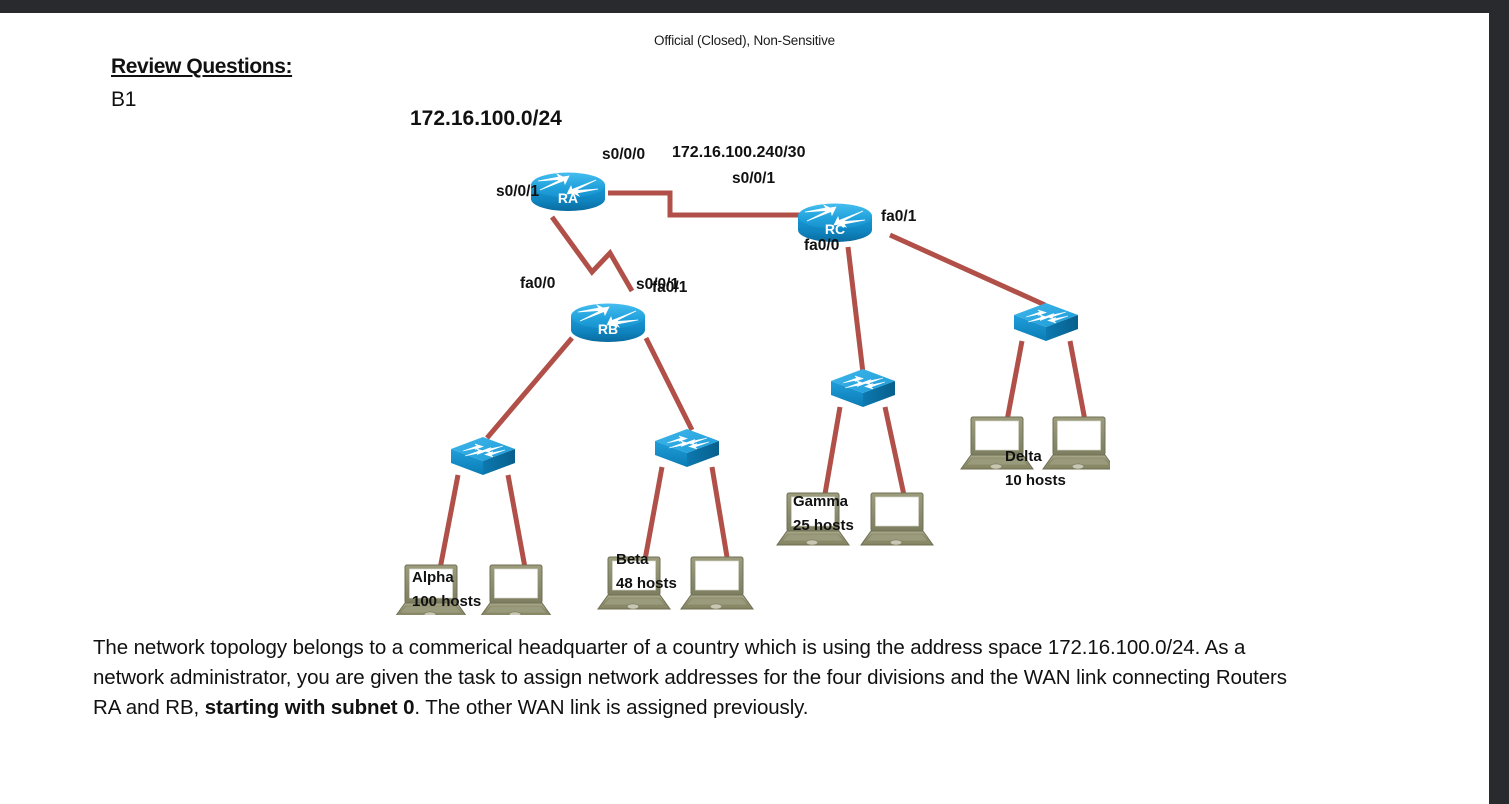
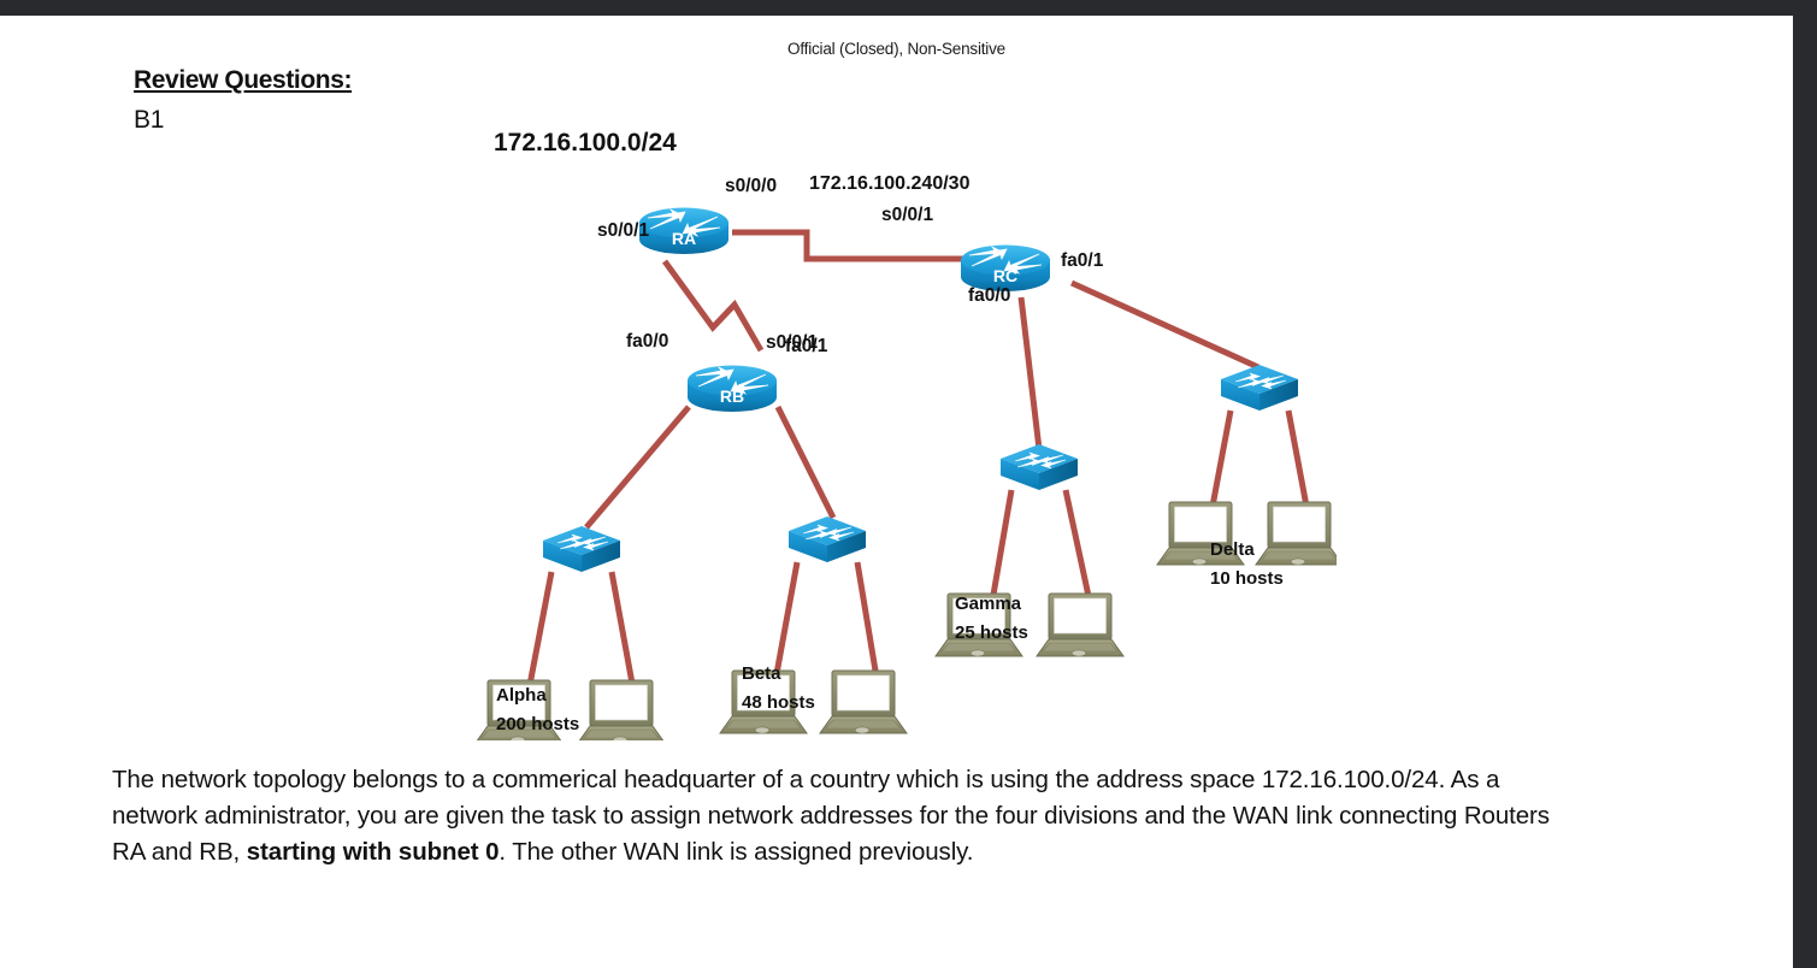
  Official (Closed), Non-Sensitive
  Review Questions:
  B1
  RA
  RB
  RC
  172.16.100.0/24
  172.16.100.240/30
  s0/0/0
  s0/0/1
  s0/0/1
  fa0/1
  fa0/0
  s0/0/1
  fa0/0
  fa0/1
  Alpha
- 100 hosts
+ 200 hosts
  Beta
  48 hosts
  Gamma
  25 hosts
  Delta
  10 hosts
  The network topology belongs to a commerical headquarter of a country which is using the address space 172.16.100.0/24. As a network administrator, you are given the task to assign network addresses for the four divisions and the WAN link connecting Routers RA and RB, starting with subnet 0. The other WAN link is assigned previously.
